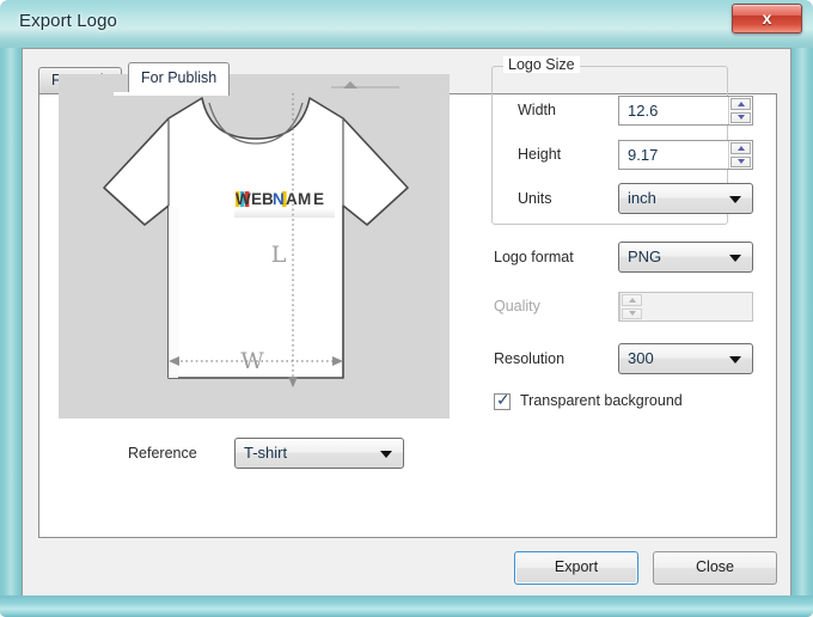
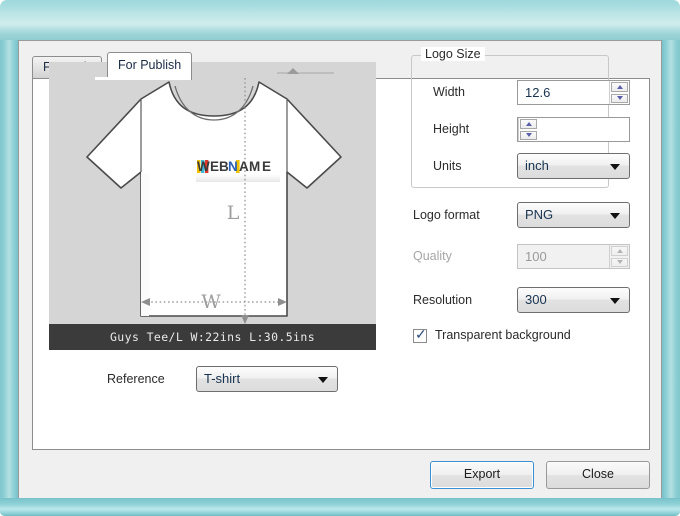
- Export Logo
- x
  For Publish
  W
  L
  W
  E
  B
  N
  A
  M
  E
+ Guys Tee/L W:22ins L:30.5ins
  Reference
  T-shirt
  Logo Size
  Width
  12.6
  Height
- 9.17
  Units
  inch
  Logo format
  PNG
  Quality
+ 100
  Resolution
  300
  ✓
  Transparent background
  Export
  Close
